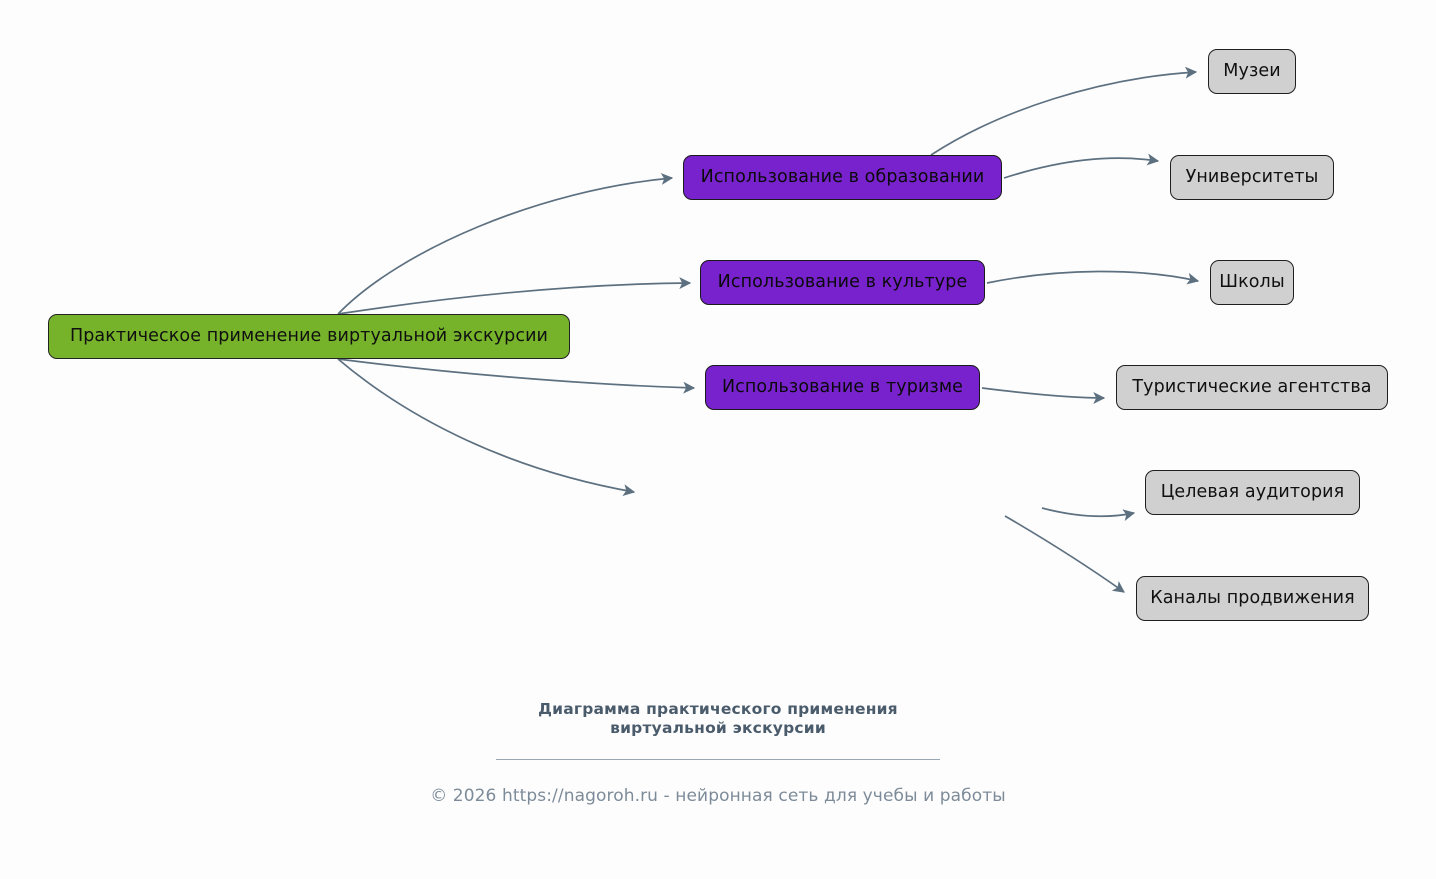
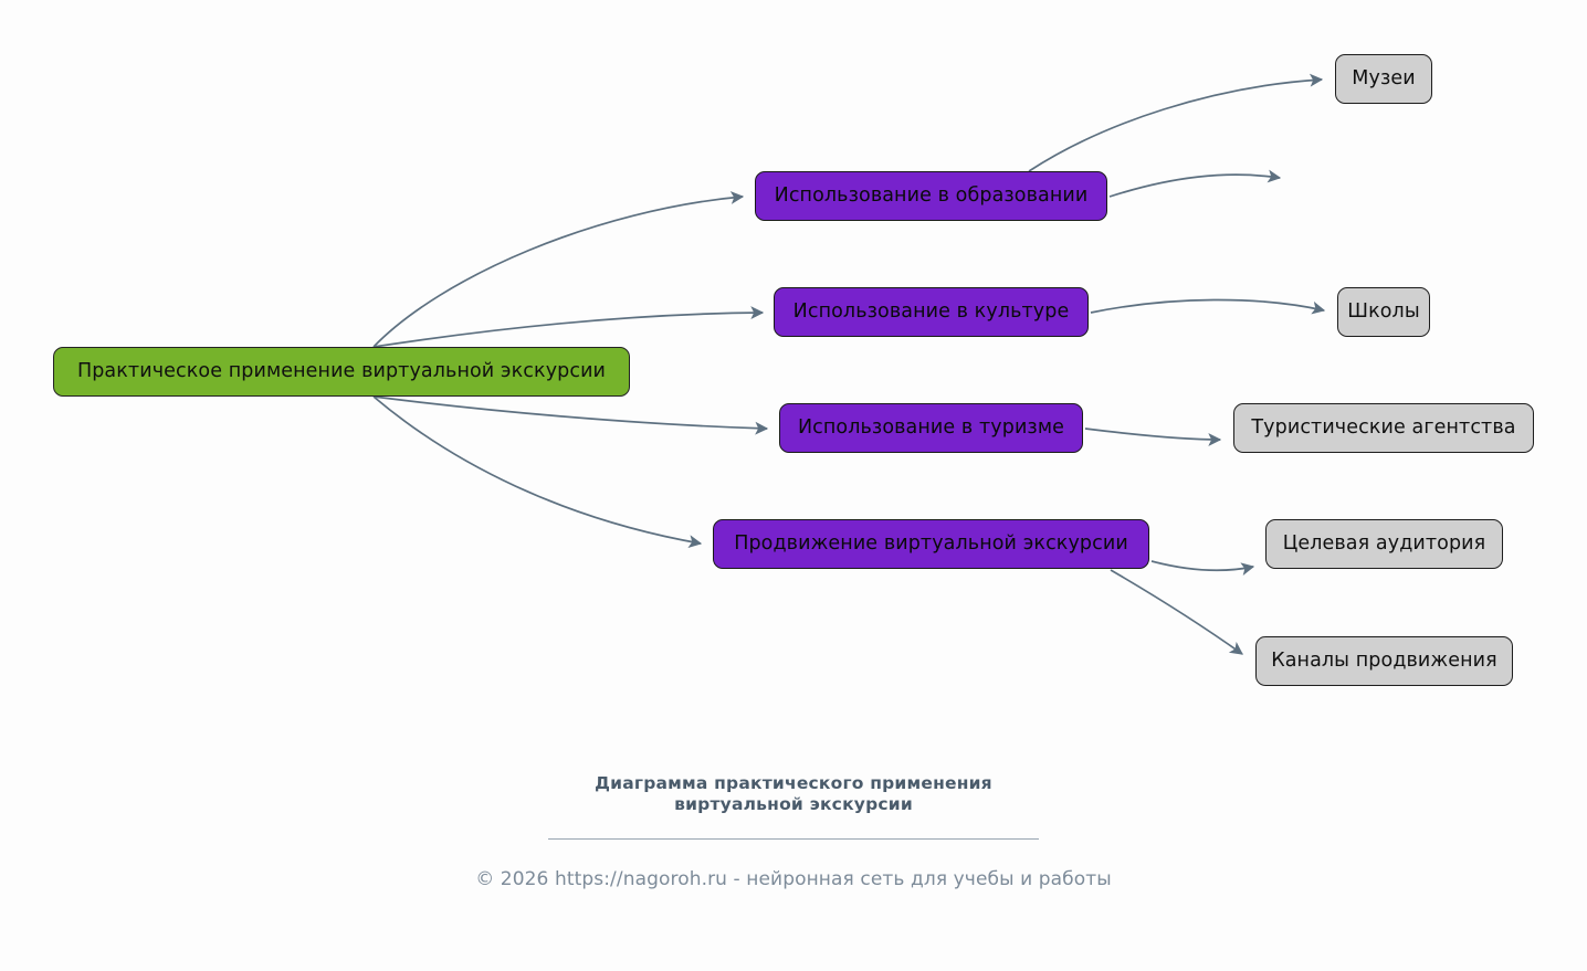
  Практическое применение виртуальной экскурсии
  Использование в образовании
  Музеи
- Университеты
  Использование в культуре
  Школы
  Использование в туризме
  Туристические агентства
+ Продвижение виртуальной экскурсии
  Целевая аудитория
  Каналы продвижения
  Диаграмма практического применения
  виртуальной экскурсии
  © 2026 https://nagoroh.ru - нейронная сеть для учебы и работы
